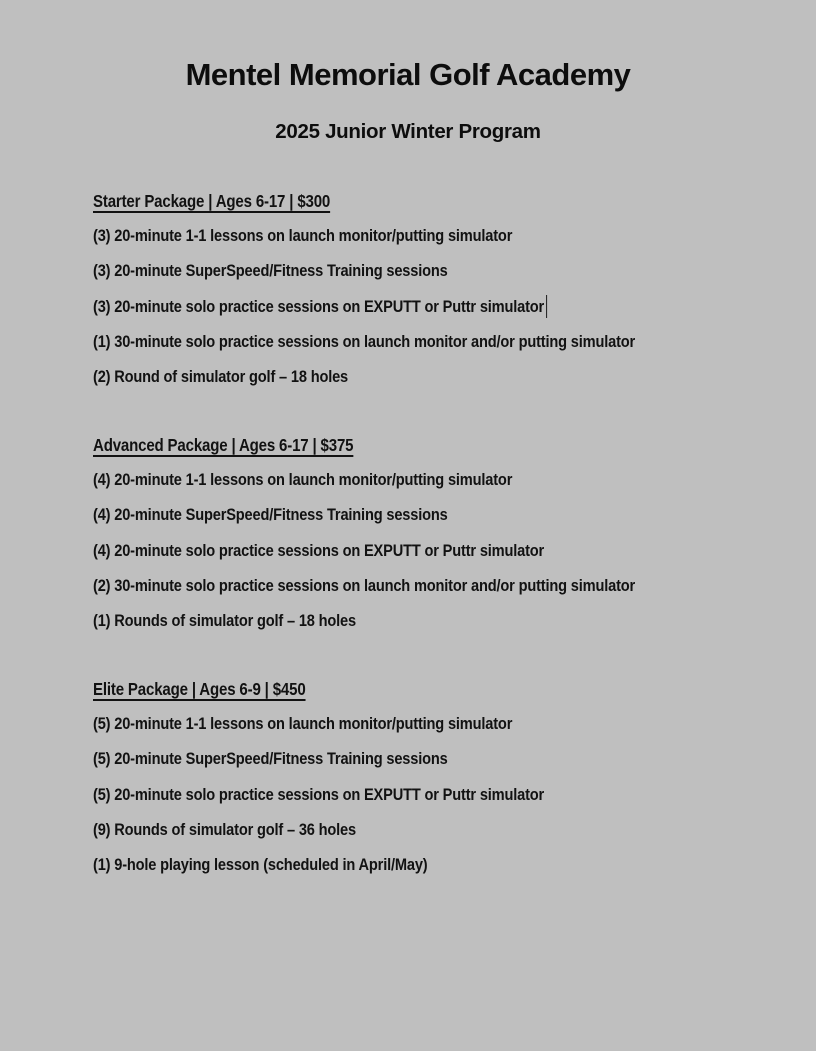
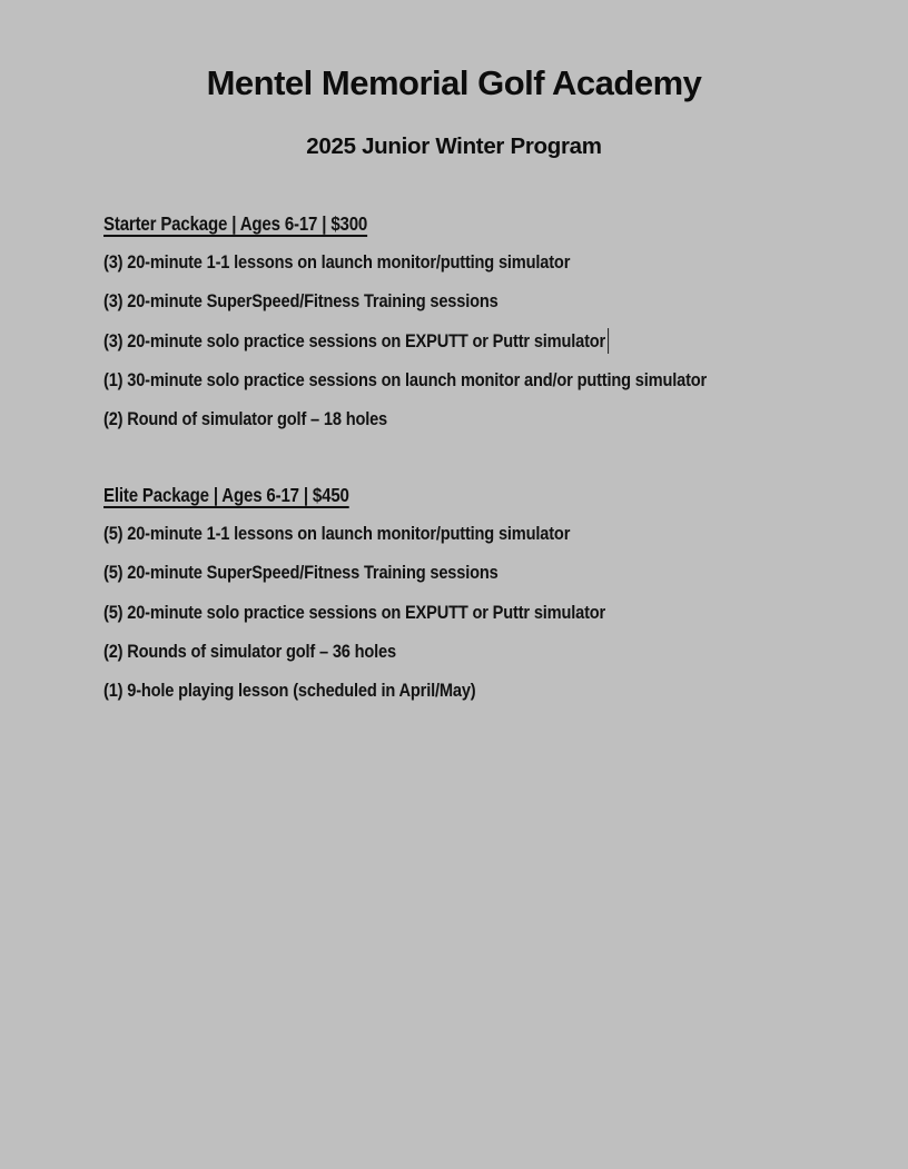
  Mentel Memorial Golf Academy
  2025 Junior Winter Program
  Starter Package | Ages 6-17 | $300
  (3) 20-minute 1-1 lessons on launch monitor/putting simulator
  (3) 20-minute SuperSpeed/Fitness Training sessions
  (3) 20-minute solo practice sessions on EXPUTT or Puttr simulator
  (1) 30-minute solo practice sessions on launch monitor and/or putting simulator
  (2) Round of simulator golf – 18 holes
- Advanced Package | Ages 6-17 | $375
- (4) 20-minute 1-1 lessons on launch monitor/putting simulator
- (4) 20-minute SuperSpeed/Fitness Training sessions
- (4) 20-minute solo practice sessions on EXPUTT or Puttr simulator
- (2) 30-minute solo practice sessions on launch monitor and/or putting simulator
- (1) Rounds of simulator golf – 18 holes
- Elite Package | Ages 6-9 | $450
+ Elite Package | Ages 6-17 | $450
  (5) 20-minute 1-1 lessons on launch monitor/putting simulator
  (5) 20-minute SuperSpeed/Fitness Training sessions
  (5) 20-minute solo practice sessions on EXPUTT or Puttr simulator
- (9) Rounds of simulator golf – 36 holes
+ (2) Rounds of simulator golf – 36 holes
  (1) 9-hole playing lesson (scheduled in April/May)
